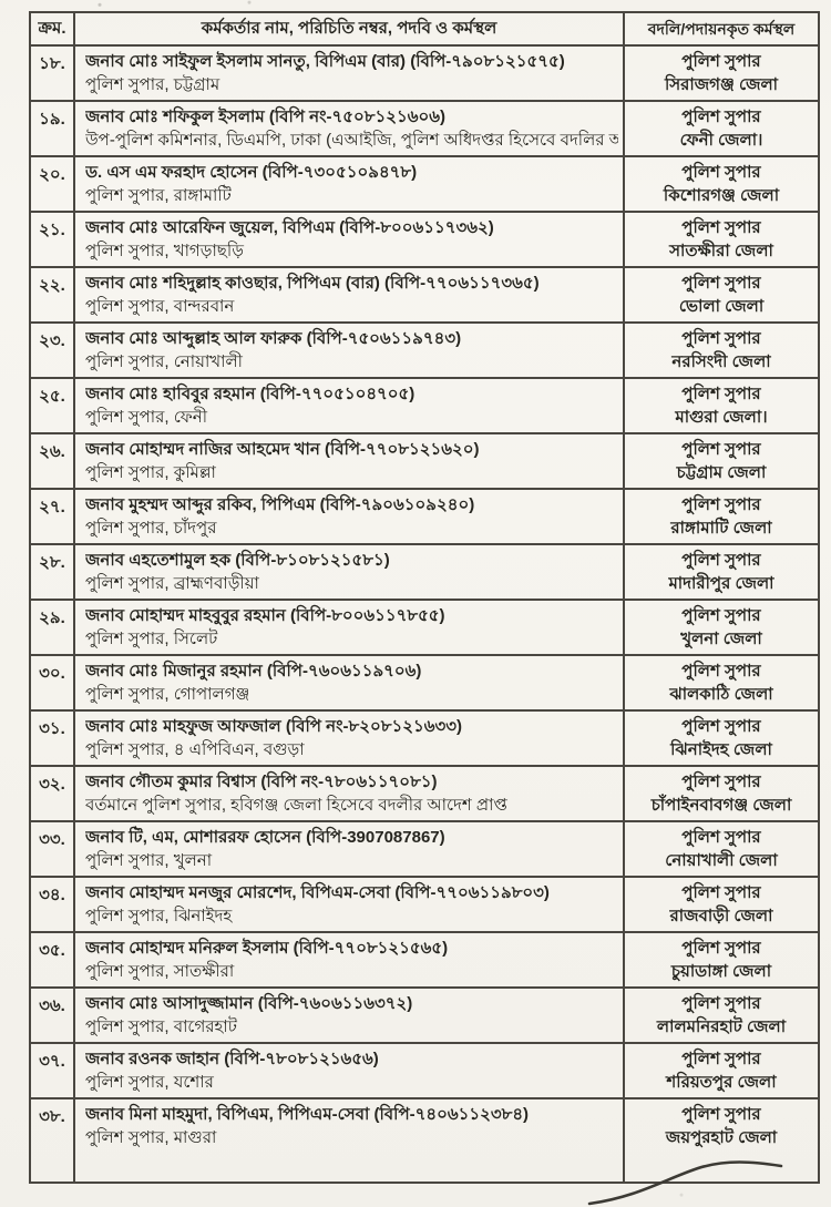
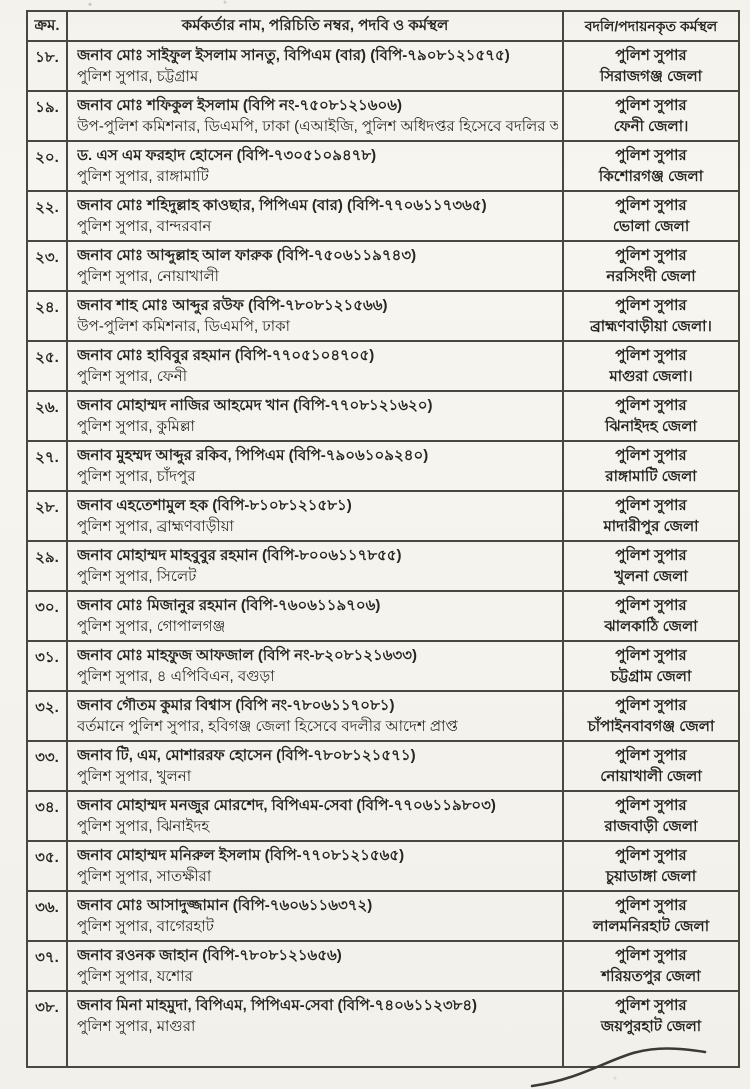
  ক্রম.	কর্মকর্তার নাম, পরিচিতি নম্বর, পদবি ও কর্মস্থল	বদলি/পদায়নকৃত কর্মস্থল
  ১৮.	জনাব মোঃ সাইফুল ইসলাম সানতু, বিপিএম (বার) (বিপি-৭৯০৮১২১৫৭৫) পুলিশ সুপার, চট্টগ্রাম	পুলিশ সুপার সিরাজগঞ্জ জেলা
  ১৯.	জনাব মোঃ শফিকুল ইসলাম (বিপি নং-৭৫০৮১২১৬০৬) উপ-পুলিশ কমিশনার, ডিএমপি, ঢাকা (এআইজি, পুলিশ অধিদপ্তর হিসেবে বদলির	পুলিশ সুপার ফেনী জেলা।
  ২০.	ড. এস এম ফরহাদ হোসেন (বিপি-৭৩০৫১০৯৪৭৮) পুলিশ সুপার, রাঙ্গামাটি	পুলিশ সুপার কিশোরগঞ্জ জেলা
- ২১.	জনাব মোঃ আরেফিন জুয়েল, বিপিএম (বিপি-৮০০৬১১৭৩৬২) পুলিশ সুপার, খাগড়াছড়ি	পুলিশ সুপার সাতক্ষীরা জেলা
  ২২.	জনাব মোঃ শহিদুল্লাহ কাওছার, পিপিএম (বার) (বিপি-৭৭০৬১১৭৩৬৫) পুলিশ সুপার, বান্দরবান	পুলিশ সুপার ভোলা জেলা
  ২৩.	জনাব মোঃ আব্দুল্লাহ আল ফারুক (বিপি-৭৫০৬১১৯৭৪৩) পুলিশ সুপার, নোয়াখালী	পুলিশ সুপার নরসিংদী জেলা
+ ২৪.	জনাব শাহ মোঃ আব্দুর রউফ (বিপি-৭৮০৮১২১৫৬৬) উপ-পুলিশ কমিশনার, ডিএমপি, ঢাকা	পুলিশ সুপার ব্রাহ্মণবাড়ীয়া জেলা।
  ২৫.	জনাব মোঃ হাবিবুর রহমান (বিপি-৭৭০৫১০৪৭০৫) পুলিশ সুপার, ফেনী	পুলিশ সুপার মাগুরা জেলা।
- ২৬.	জনাব মোহাম্মদ নাজির আহমেদ খান (বিপি-৭৭০৮১২১৬২০) পুলিশ সুপার, কুমিল্লা	পুলিশ সুপার চট্টগ্রাম জেলা
+ ২৬.	জনাব মোহাম্মদ নাজির আহমেদ খান (বিপি-৭৭০৮১২১৬২০) পুলিশ সুপার, কুমিল্লা	পুলিশ সুপার ঝিনাইদহ জেলা
  ২৭.	জনাব মুহম্মদ আব্দুর রকিব, পিপিএম (বিপি-৭৯০৬১০৯২৪০) পুলিশ সুপার, চাঁদপুর	পুলিশ সুপার রাঙ্গামাটি জেলা
  ২৮.	জনাব এহতেশামুল হক (বিপি-৮১০৮১২১৫৮১) পুলিশ সুপার, ব্রাহ্মণবাড়ীয়া	পুলিশ সুপার মাদারীপুর জেলা
  ২৯.	জনাব মোহাম্মদ মাহবুবুর রহমান (বিপি-৮০০৬১১৭৮৫৫) পুলিশ সুপার, সিলেট	পুলিশ সুপার খুলনা জেলা
  ৩০.	জনাব মোঃ মিজানুর রহমান (বিপি-৭৬০৬১১৯৭০৬) পুলিশ সুপার, গোপালগঞ্জ	পুলিশ সুপার ঝালকাঠি জেলা
- ৩১.	জনাব মোঃ মাহফুজ আফজাল (বিপি নং-৮২০৮১২১৬৩৩) পুলিশ সুপার, ৪ এপিবিএন, বগুড়া	পুলিশ সুপার ঝিনাইদহ জেলা
+ ৩১.	জনাব মোঃ মাহফুজ আফজাল (বিপি নং-৮২০৮১২১৬৩৩) পুলিশ সুপার, ৪ এপিবিএন, বগুড়া	পুলিশ সুপার চট্টগ্রাম জেলা
  ৩২.	জনাব গৌতম কুমার বিশ্বাস (বিপি নং-৭৮০৬১১৭০৮১) বর্তমানে পুলিশ সুপার, হবিগঞ্জ জেলা হিসেবে বদলীর আদেশ প্রাপ্ত	পুলিশ সুপার চাঁপাইনবাবগঞ্জ জেলা
- ৩৩.	জনাব টি, এম, মোশাররফ হোসেন (বিপি-3907087867) পুলিশ সুপার, খুলনা	পুলিশ সুপার নোয়াখালী জেলা
+ ৩৩.	জনাব টি, এম, মোশাররফ হোসেন (বিপি-৭৮০৮১২১৫৭১) পুলিশ সুপার, খুলনা	পুলিশ সুপার নোয়াখালী জেলা
  ৩৪.	জনাব মোহাম্মদ মনজুর মোরশেদ, বিপিএম-সেবা (বিপি-৭৭০৬১১৯৮০৩) পুলিশ সুপার, ঝিনাইদহ	পুলিশ সুপার রাজবাড়ী জেলা
  ৩৫.	জনাব মোহাম্মদ মনিরুল ইসলাম (বিপি-৭৭০৮১২১৫৬৫) পুলিশ সুপার, সাতক্ষীরা	পুলিশ সুপার চুয়াডাঙ্গা জেলা
  ৩৬.	জনাব মোঃ আসাদুজ্জামান (বিপি-৭৬০৬১১৬৩৭২) পুলিশ সুপার, বাগেরহাট	পুলিশ সুপার লালমনিরহাট জেলা
  ৩৭.	জনাব রওনক জাহান (বিপি-৭৮০৮১২১৬৫৬) পুলিশ সুপার, যশোর	পুলিশ সুপার শরিয়তপুর জেলা
  ৩৮.	জনাব মিনা মাহমুদা, বিপিএম, পিপিএম-সেবা (বিপি-৭৪০৬১১২৩৮৪) পুলিশ সুপার, মাগুরা	পুলিশ সুপার জয়পুরহাট জেলা
